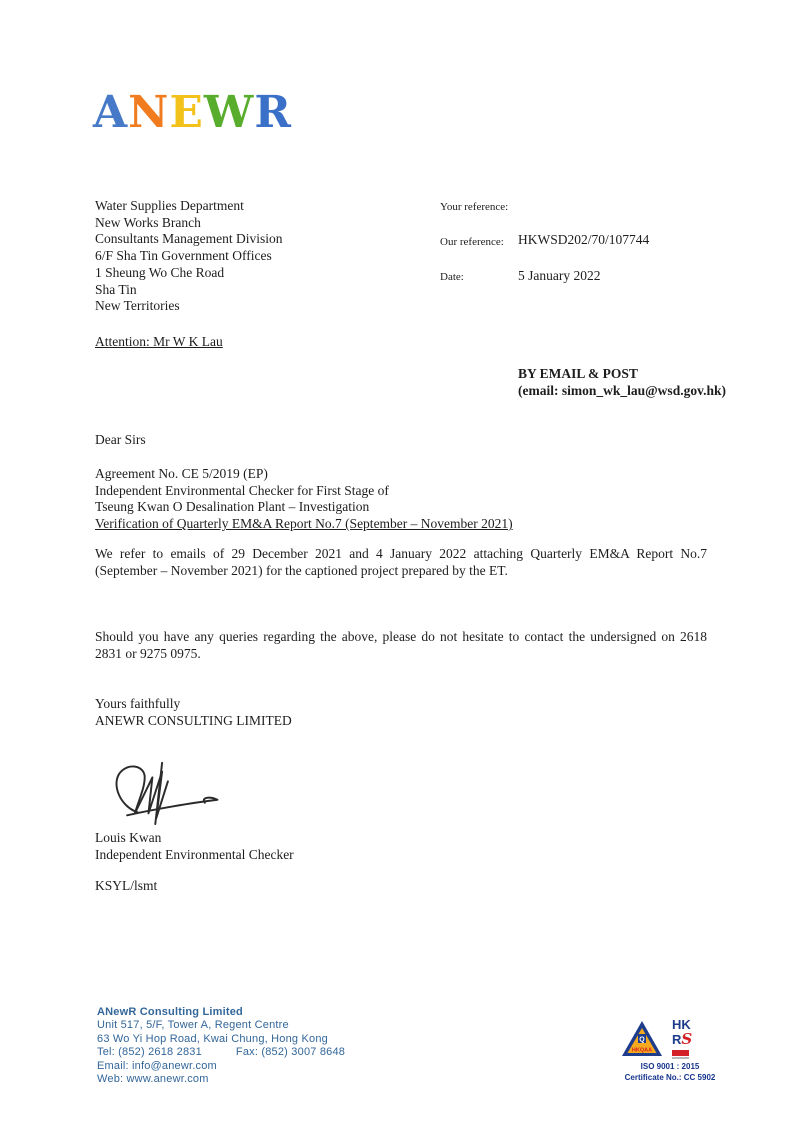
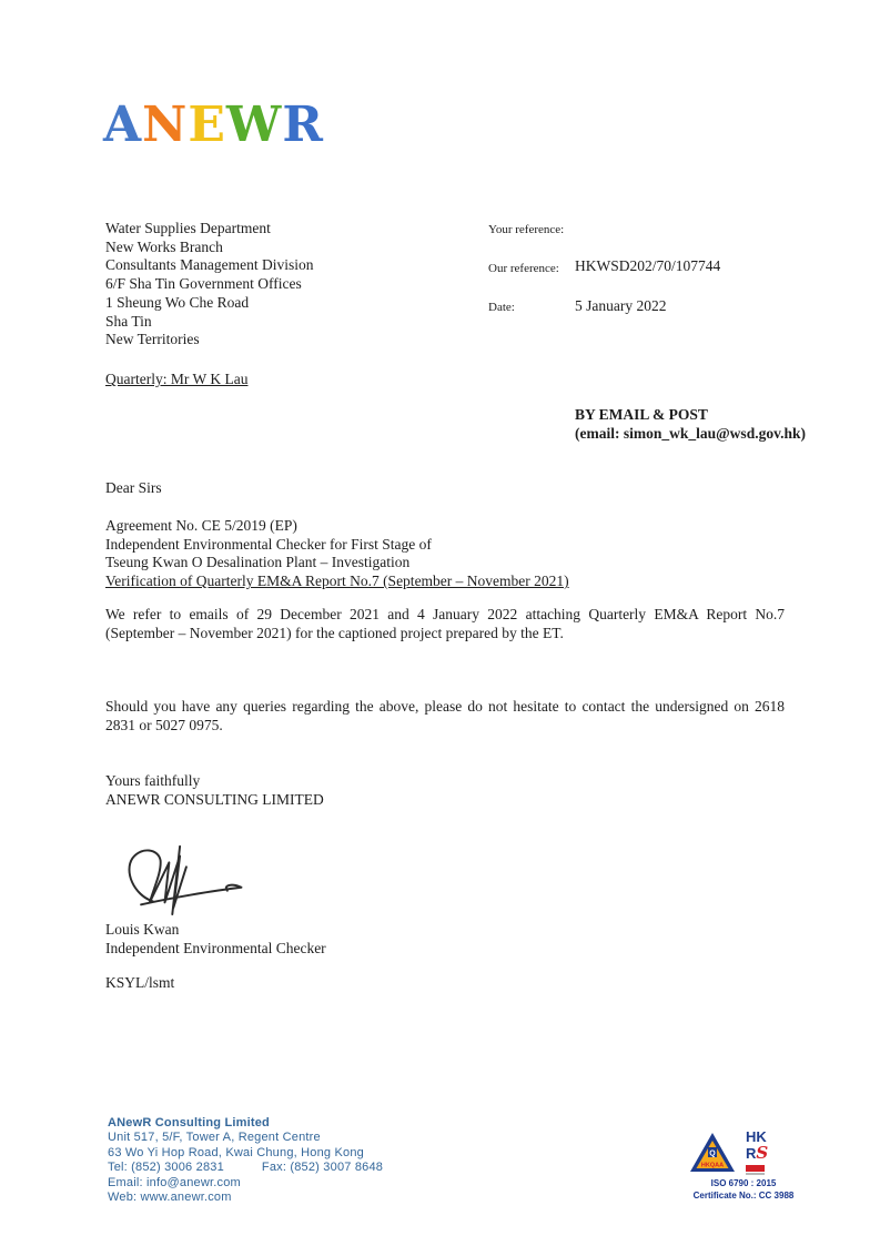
  ANEWR
  Water Supplies Department
  New Works Branch
  Consultants Management Division
  6/F Sha Tin Government Offices
  1 Sheung Wo Che Road
  Sha Tin
  New Territories
- Attention: Mr W K Lau
+ Quarterly: Mr W K Lau
  Your reference:
  Our reference:
  HKWSD202/70/107744
  Date:
  5 January 2022
  BY EMAIL & POST
  (email: simon_wk_lau@wsd.gov.hk)
  Dear Sirs
  Agreement No. CE 5/2019 (EP)
  Independent Environmental Checker for First Stage of
  Tseung Kwan O Desalination Plant – Investigation
  Verification of Quarterly EM&A Report No.7 (September – November 2021)
  We refer to emails of 29 December 2021 and 4 January 2022 attaching Quarterly EM&A Report No.7 (September – November 2021) for the captioned project prepared by the ET.
- Should you have any queries regarding the above, please do not hesitate to contact the undersigned on 2618 2831 or 9275 0975.
+ Should you have any queries regarding the above, please do not hesitate to contact the undersigned on 2618 2831 or 5027 0975.
  Yours faithfully
  ANEWR CONSULTING LIMITED
  Louis Kwan
  Independent Environmental Checker
  KSYL/lsmt
  ANewR Consulting Limited
  Unit 517, 5/F, Tower A, Regent Centre
  63 Wo Yi Hop Road, Kwai Chung, Hong Kong
- Tel: (852) 2618 2831 Fax: (852) 3007 8648
+ Tel: (852) 3006 2831 Fax: (852) 3007 8648
  Email: info@anewr.com
  Web: www.anewr.com
  HK
  RS
- ISO 9001 : 2015
+ ISO 6790 : 2015
- Certificate No.: CC 5902
+ Certificate No.: CC 3988
